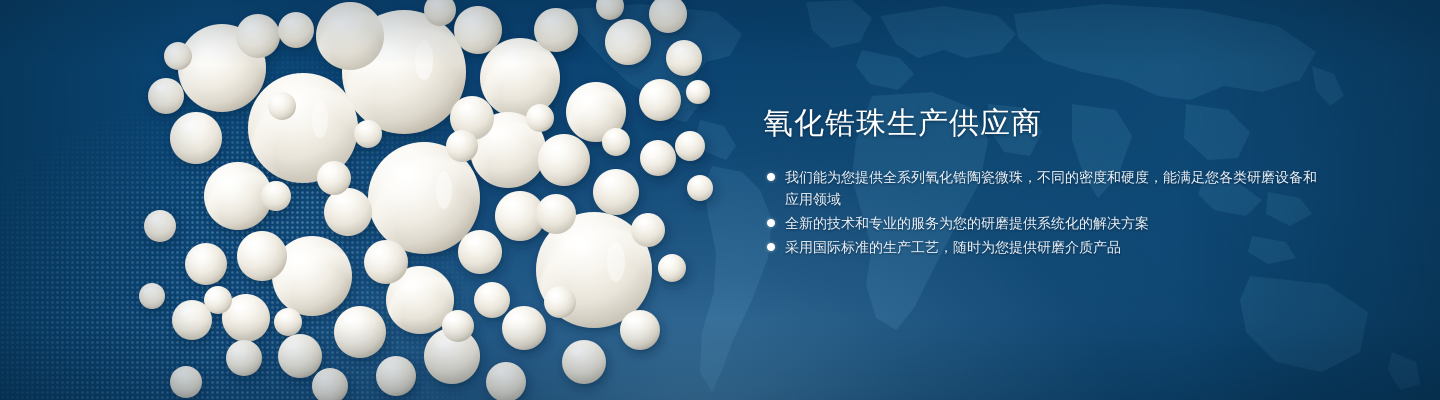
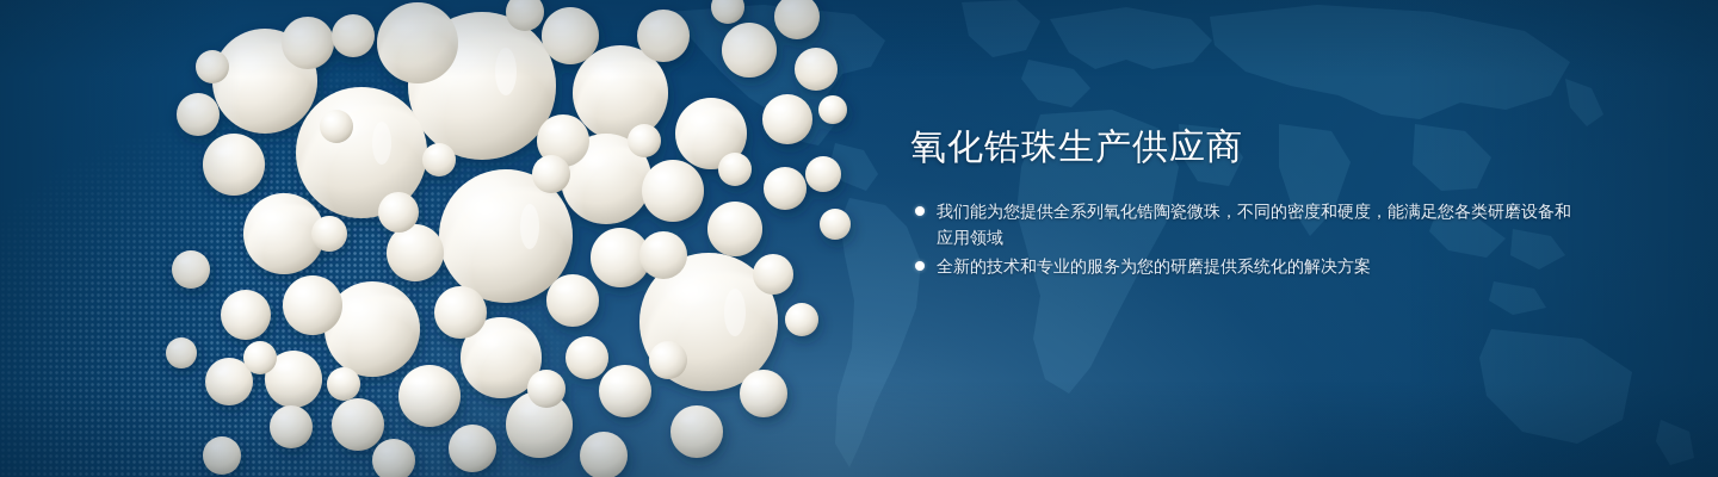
  氧化锆珠生产供应商
  我们能为您提供全系列氧化锆陶瓷微珠，不同的密度和硬度，能满足您各类研磨设备和应用领域
  全新的技术和专业的服务为您的研磨提供系统化的解决方案
- 采用国际标准的生产工艺，随时为您提供研磨介质产品
